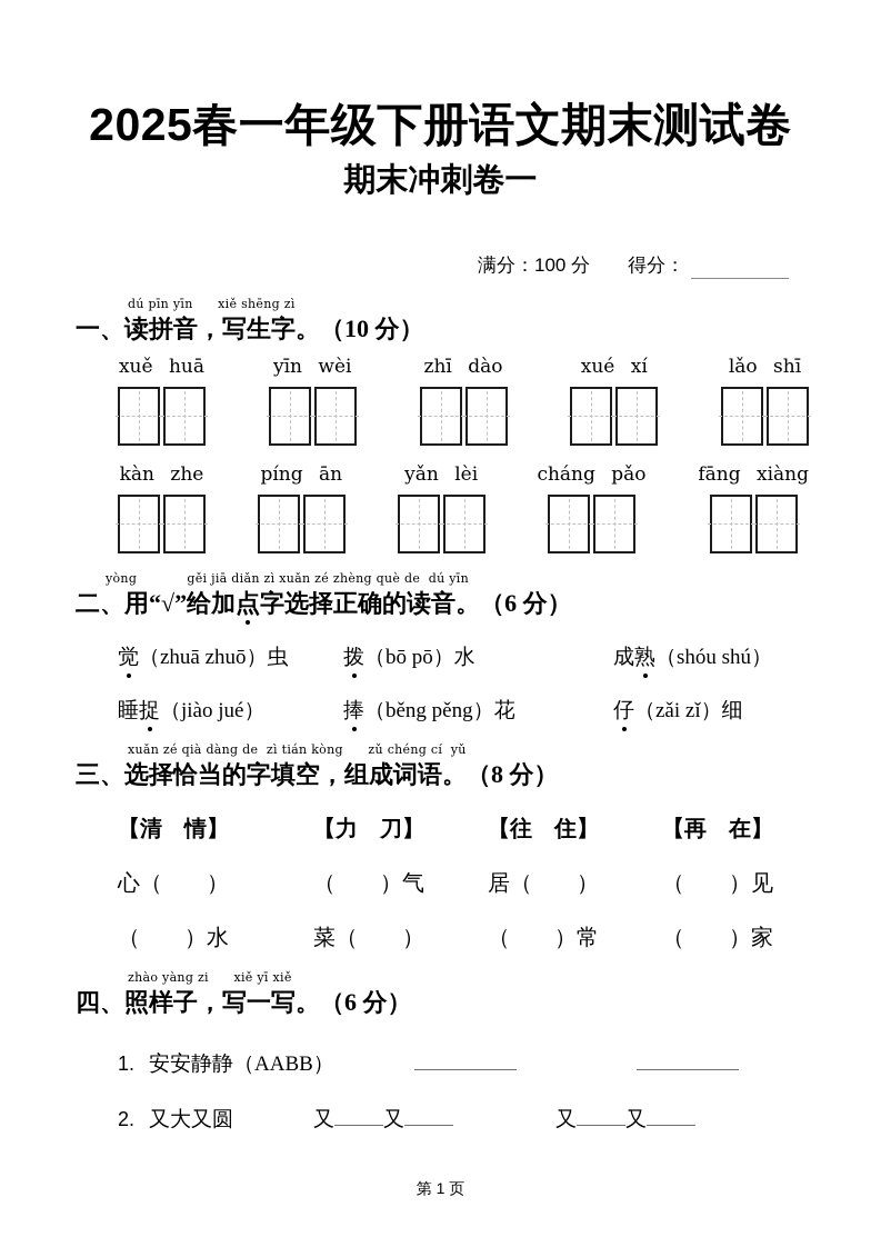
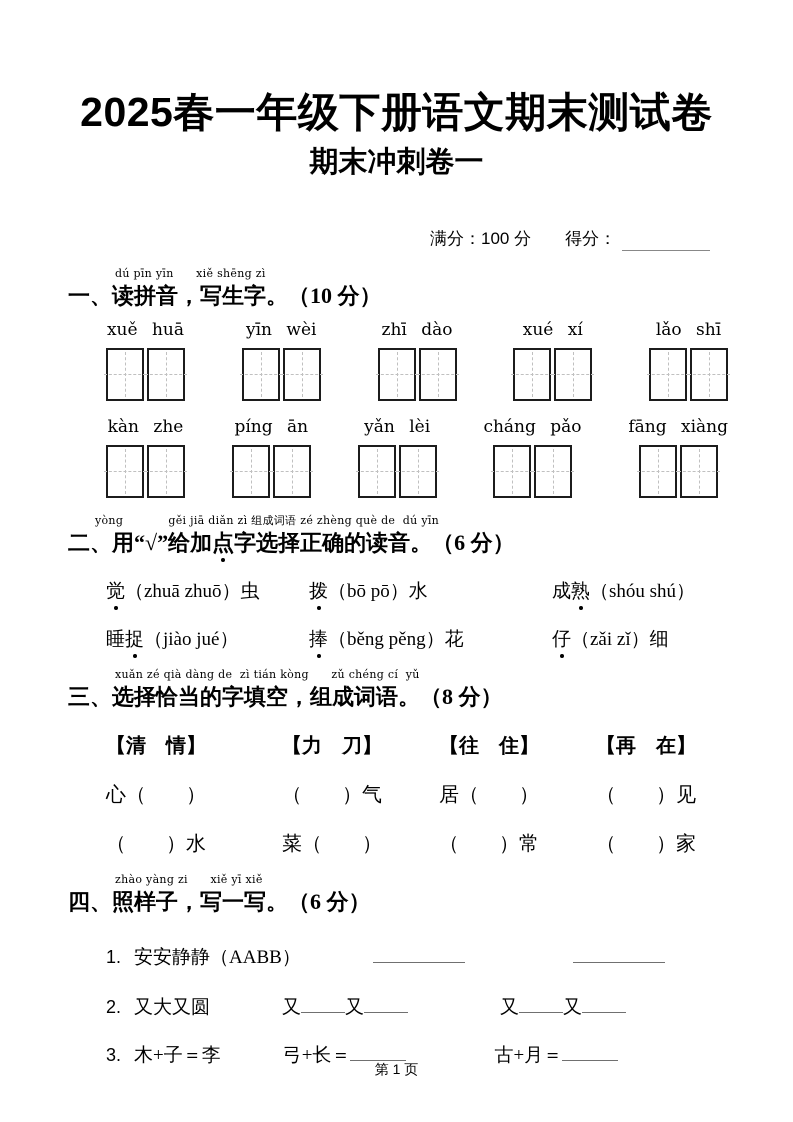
  2025春一年级下册语文期末测试卷
  期末冲刺卷一
  满分：100 分
  得分：
  dú pīn yīn xiě shēng zì
  一、读拼音，写生字。（10 分）
  xuě huā
  yīn wèi
  zhī dào
  xué xí
  lǎo shī
  kàn zhe
  píng ān
  yǎn lèi
  cháng pǎo
  fāng xiàng
- yòng gěi jiā diǎn zì xuǎn zé zhèng què de dú yīn
+ yòng gěi jiā diǎn zì 组成词语 zé zhèng què de dú yīn
  二、用“√”给加点字选择正确的读音。（6 分）
  觉（zhuā zhuō）虫
  拨（bō pō）水
  成熟（shóu shú）
  睡捉（jiào jué）
  捧（běng pěng）花
  仔（zǎi zǐ）细
  xuǎn zé qià dàng de zì tián kòng zǔ chéng cí yǔ
  三、选择恰当的字填空，组成词语。（8 分）
  【清 情】
  【力 刀】
  【往 住】
  【再 在】
  心（ ）
  （ ）气
  居（ ）
  （ ）见
  （ ）水
  菜（ ）
  （ ）常
  （ ）家
  zhào yàng zi xiě yī xiě
  四、照样子，写一写。（6 分）
  1.
  安安静静（AABB）
  2.
  又大又圆
  又 又
  又 又
+ 3.
+ 木+子＝李
+ 弓+长＝
+ 古+月＝
  第 1 页
